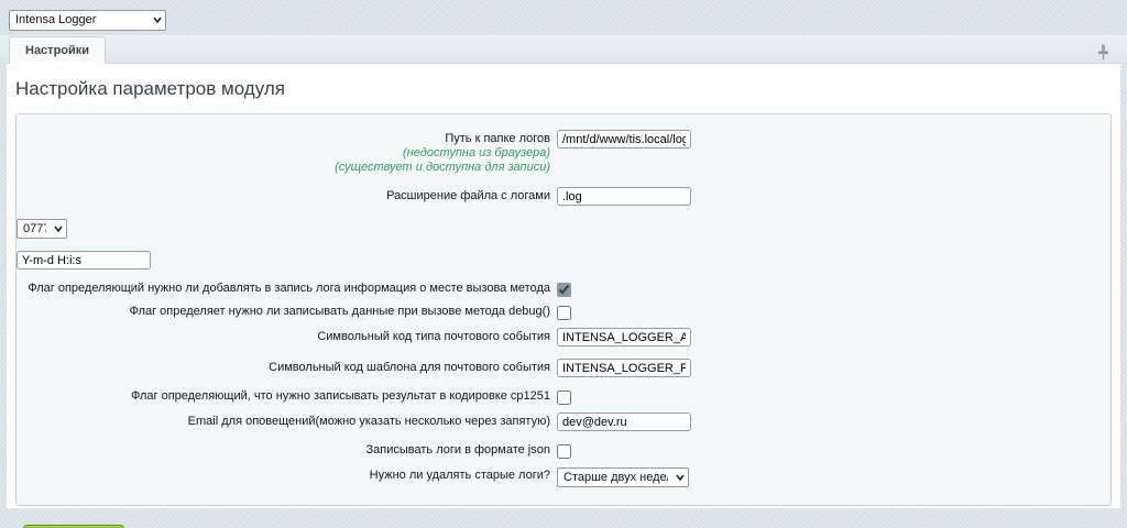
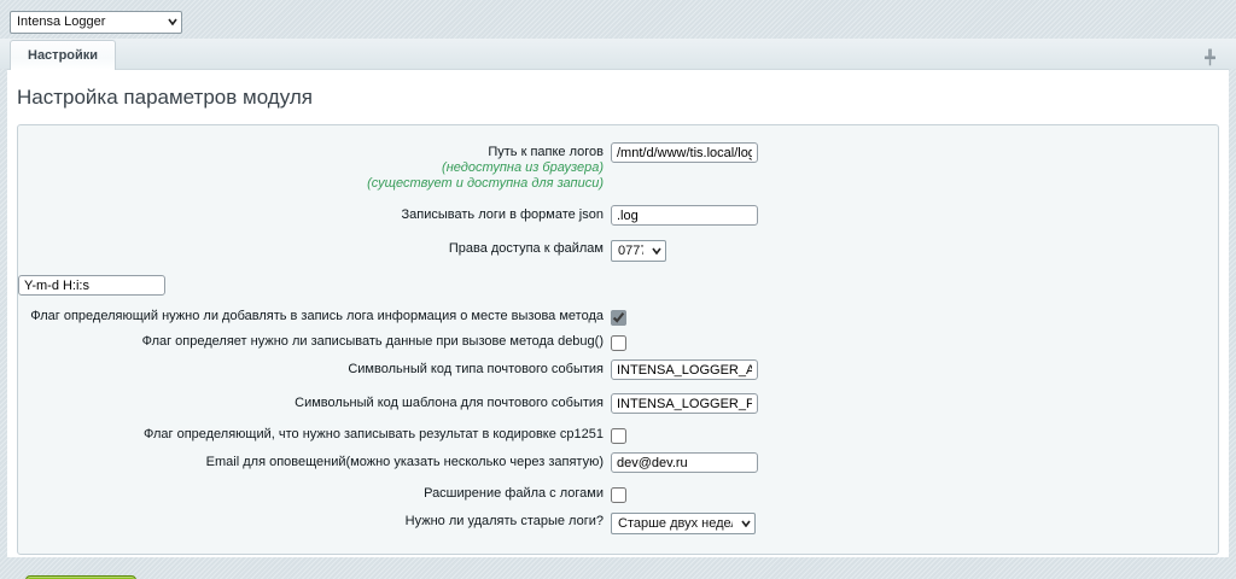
  Intensa Logger
  Настройки
  Настройка параметров модуля
  Путь к папке логов
  (недоступна из браузера)
  (существует и доступна для записи)
  /mnt/d/www/tis.local/log
- Расширение файла с логами
+ Записывать логи в формате json
  .log
+ Права доступа к файлам
  077
  Y-m-d H:i:s
  Флаг определяющий нужно ли добавлять в запись лога информация о месте вызова метода
  Флаг определяет нужно ли записывать данные при вызове метода debug()
  Символьный код типа почтового события
  INTENSA_LOGGER_A
  Символьный код шаблона для почтового события
  INTENSA_LOGGER_F
  Флаг определяющий, что нужно записывать результат в кодировке cp1251
  Email для оповещений(можно указать несколько через запятую)
  dev@dev.ru
- Записывать логи в формате json
+ Расширение файла с логами
  Нужно ли удалять старые логи?
  Старше двух неде
